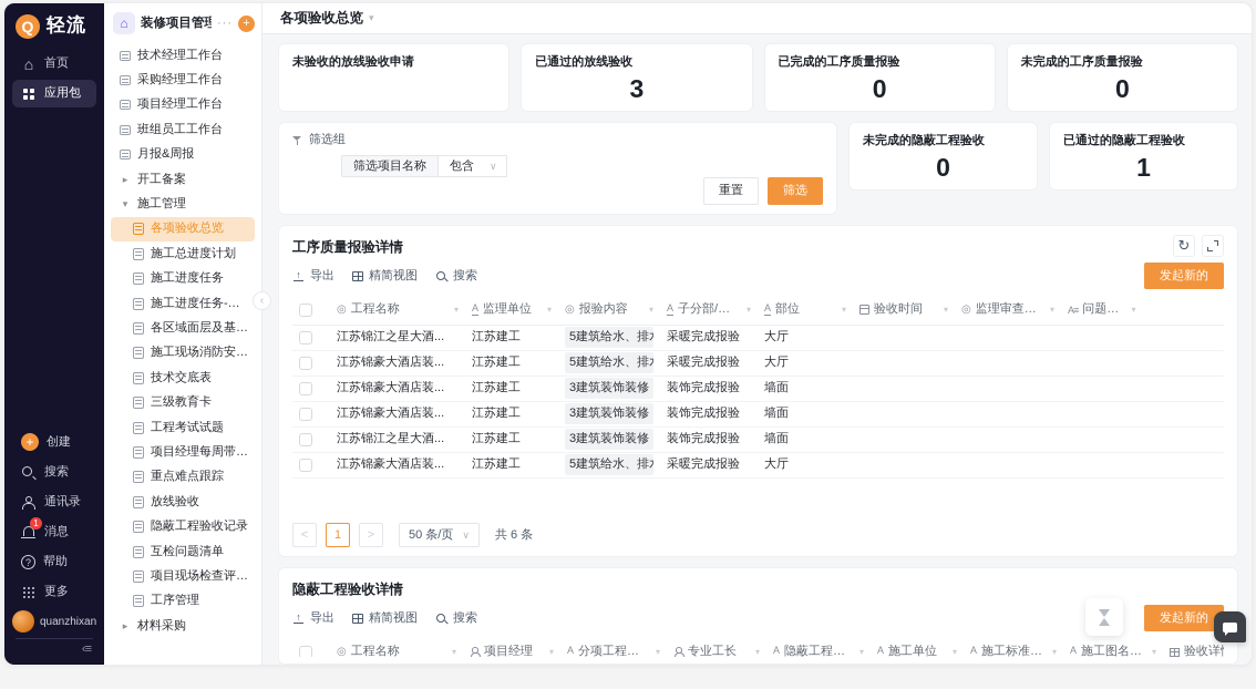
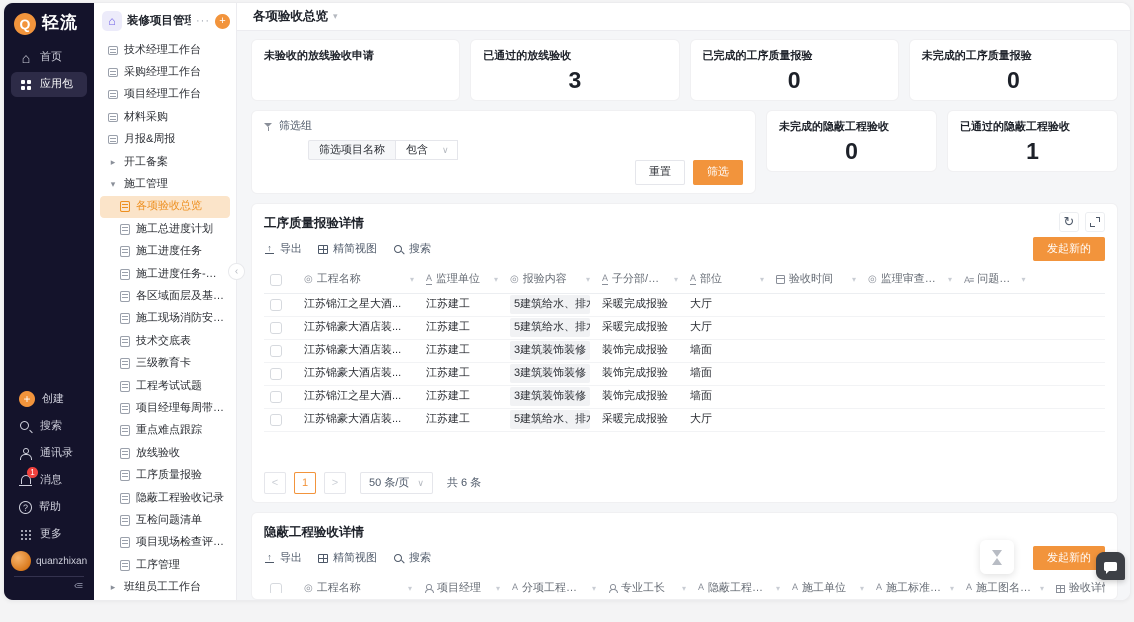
  Q
  轻流
  首页
  应用包
  创建
  搜索
  通讯录
  消息
  1
  帮助
  更多
  quanzhixan
  ‹≡
  ···
  +
  技术经理工作台
  采购经理工作台
  项目经理工作台
- 班组员工工作台
+ 材料采购
  月报&周报
  ▸
  开工备案
  ▾
  施工管理
  各项验收总览
  施工总进度计划
  施工进度任务
  技术交底表
  三级教育卡
  工程考试试题
  项目经理每周带队.
  重点难点跟踪
  放线验收
+ 工序质量报验
  隐蔽工程验收记录
  互检问题清单
  工序管理
  ▸
- 材料采购
+ 班组员工工作台
  ‹
  各项验收总览
  ▾
  未验收的放线验收申请
  已通过的放线验收
  3
  已完成的工序质量报验
  0
  未完成的工序质量报验
  0
  筛选组
  筛选项目名称
  包含
  ∨
  重置
  筛选
  未完成的隐蔽工程验收
  0
  已通过的隐蔽工程验收
  1
  工序质量报验详情
  导出
  精简视图
  搜索
  发起新的
  	工程名称 ▾	监理单位 ▾	报验内容 ▾	子分部/分项 ▾	部位 ▾	验收时间 ▾	监理审查意见 ▾	问题描述▾
  	江苏锦江之星大酒...	江苏建工	5建筑给水、排	采暖完成报验	大厅
  	江苏锦豪大酒店装...	江苏建工	5建筑给水、排	采暖完成报验	大厅
  	江苏锦豪大酒店装...	江苏建工	3建筑装饰装修	装饰完成报验	墙面
  	江苏锦豪大酒店装...	江苏建工	3建筑装饰装修	装饰完成报验	墙面
  	江苏锦江之星大酒...	江苏建工	3建筑装饰装修	装饰完成报验	墙面
  	江苏锦豪大酒店装...	江苏建工	5建筑给水、排	采暖完成报验	大厅
  <
  1
  >
  50 条/页
  ∨
  共 6 条
  隐蔽工程验收详情
  导出
  精简视图
  搜索
  发起新的
  	工程名称 ▾	项目经理 ▾	分项工程名称 ▾	专业工长 ▾	隐蔽工程项目 ▾	施工单位 ▾	施工标准名 ▾	施工图名称 ▾	验收详
